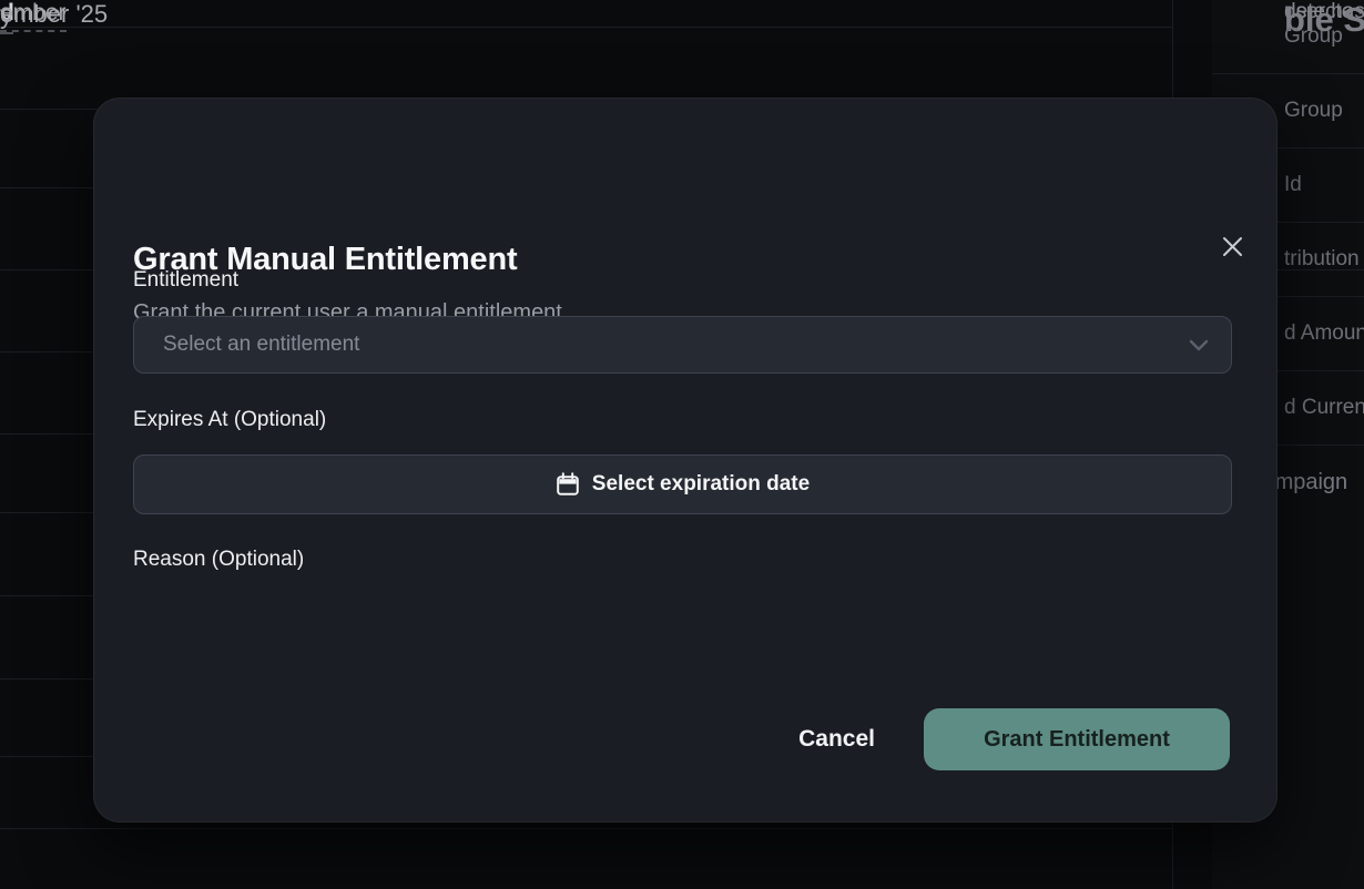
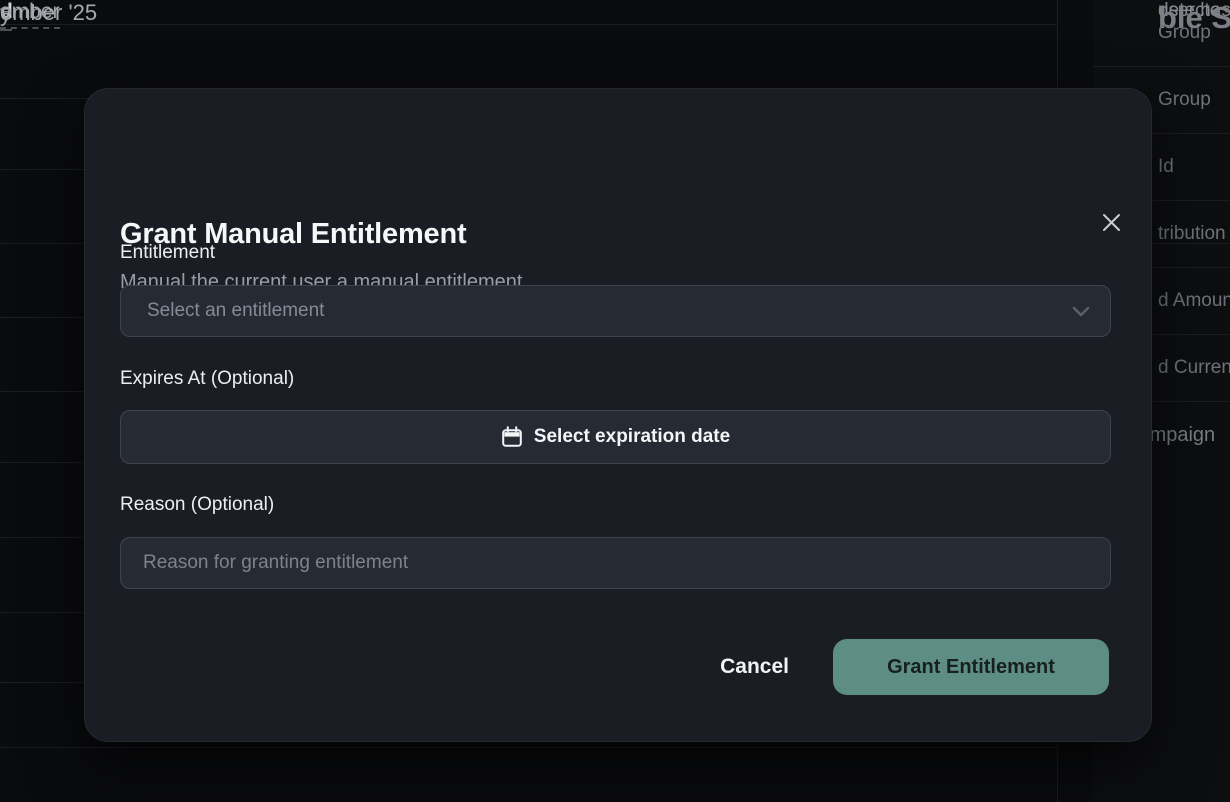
  y
  d
  ember
  ember '25
  user has
  detecte
  ble S
  Group
  Group
  Id
  tribution
  d Amoun
  d Curren
  mpaign
  Grant Manual Entitlement
- Grant the current user a manual entitlement.
+ Manual the current user a manual entitlement.
  Entitlement
  Select an entitlement
  Expires At (Optional)
  Select expiration date
  Reason (Optional)
+ Reason for granting entitlement
  Cancel
  Grant Entitlement
